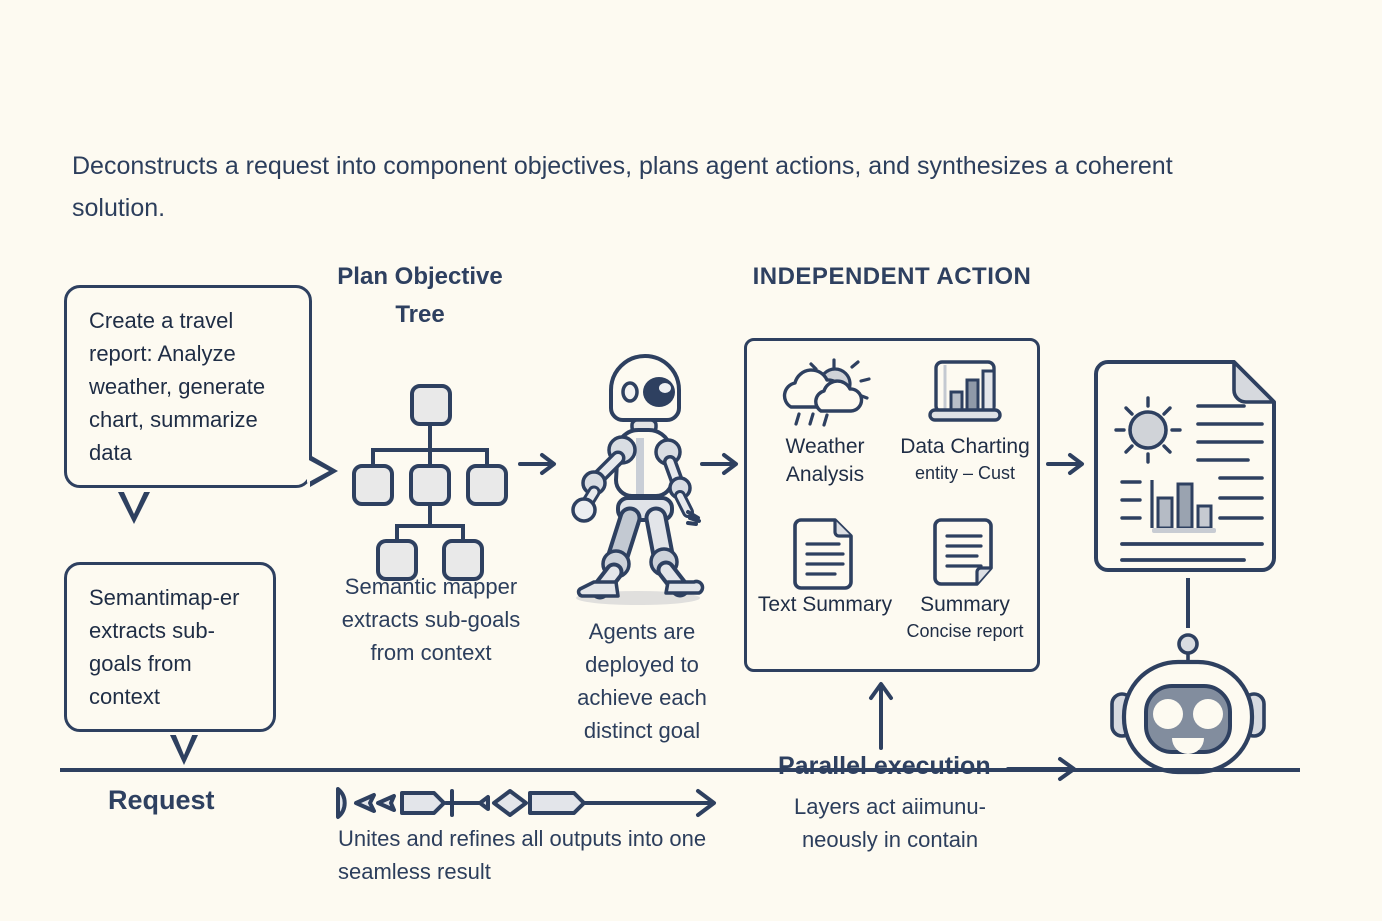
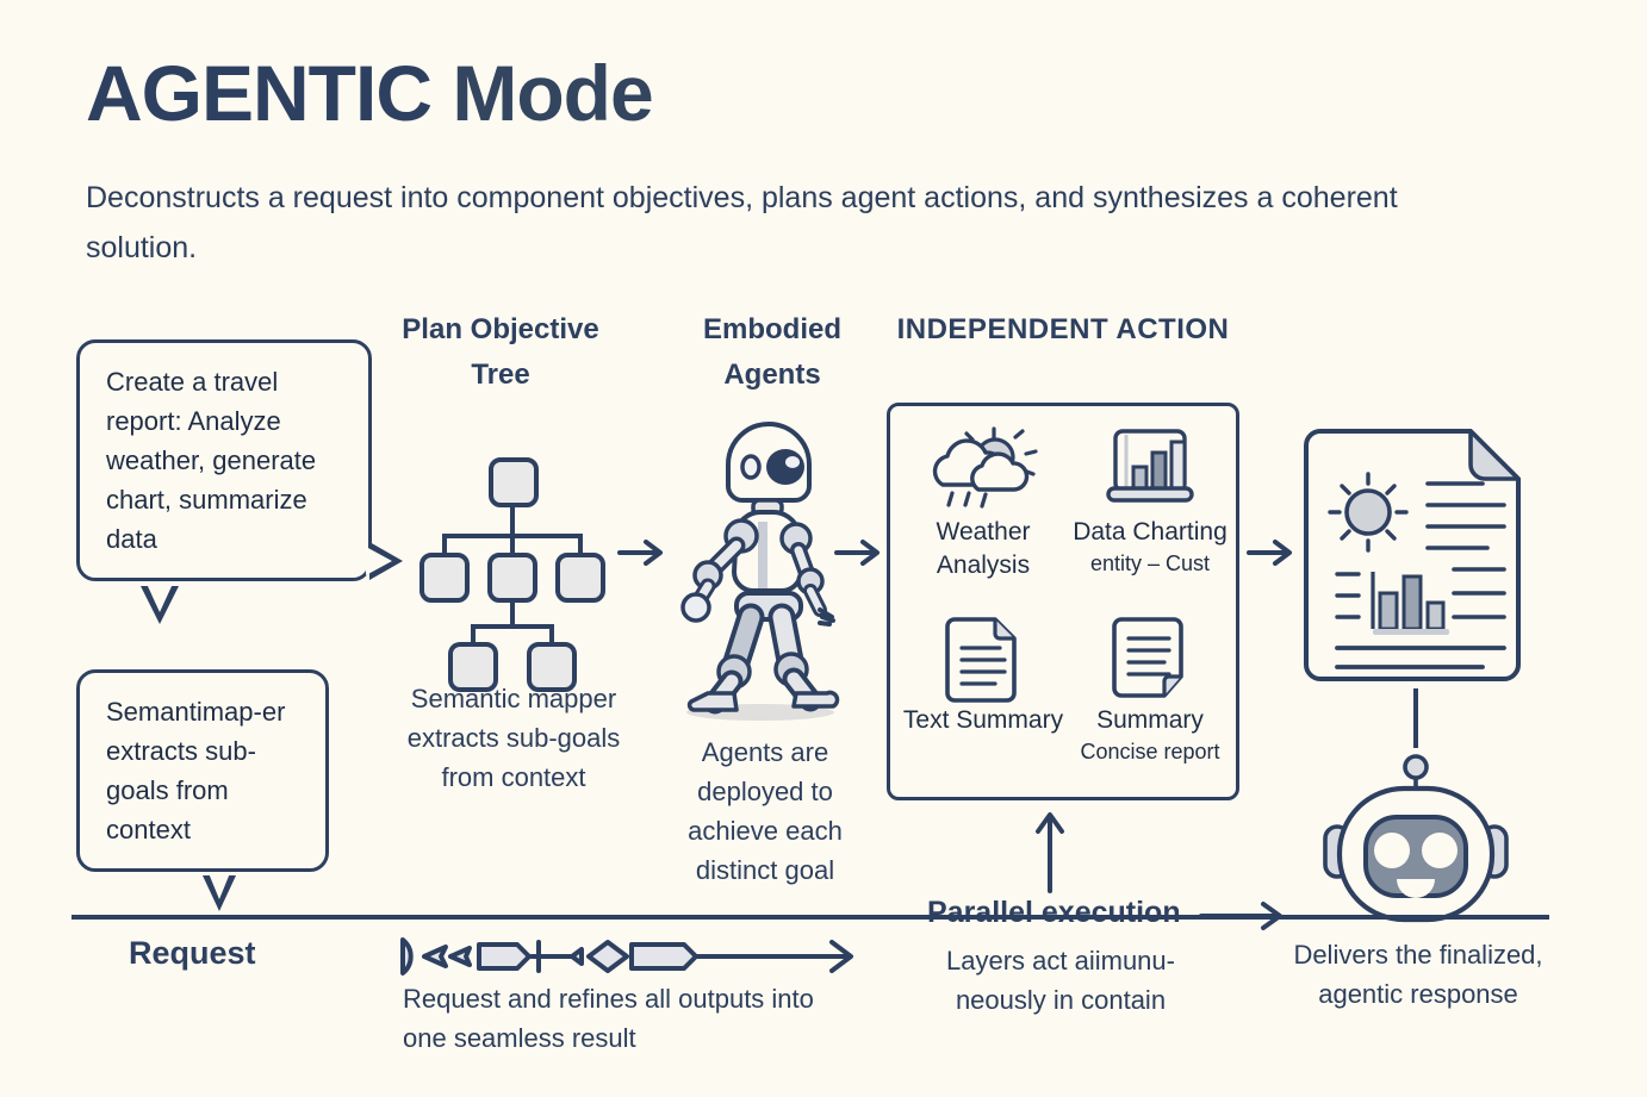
+ AGENTIC Mode
  Deconstructs a request into component objectives, plans agent actions, and synthesizes a coherent solution.
  Plan Objective Tree
+ Embodied Agents
  INDEPENDENT ACTION
  Create a travel report: Analyze weather, generate chart, summarize data
  Semantimap-er extracts sub-goals from context
  Semantic mapper extracts sub-goals from context
  Agents are deployed to achieve each distinct goal
  Weather Analysis
  Data Charting
  entity – Cust
  Text Summary
  Summary
  Concise report
+ Delivers the finalized, agentic response
  Request
- Unites and refines all outputs into one seamless result
+ Request and refines all outputs into one seamless result
  Parallel execution
  Layers act aiimunu-neously in contain
